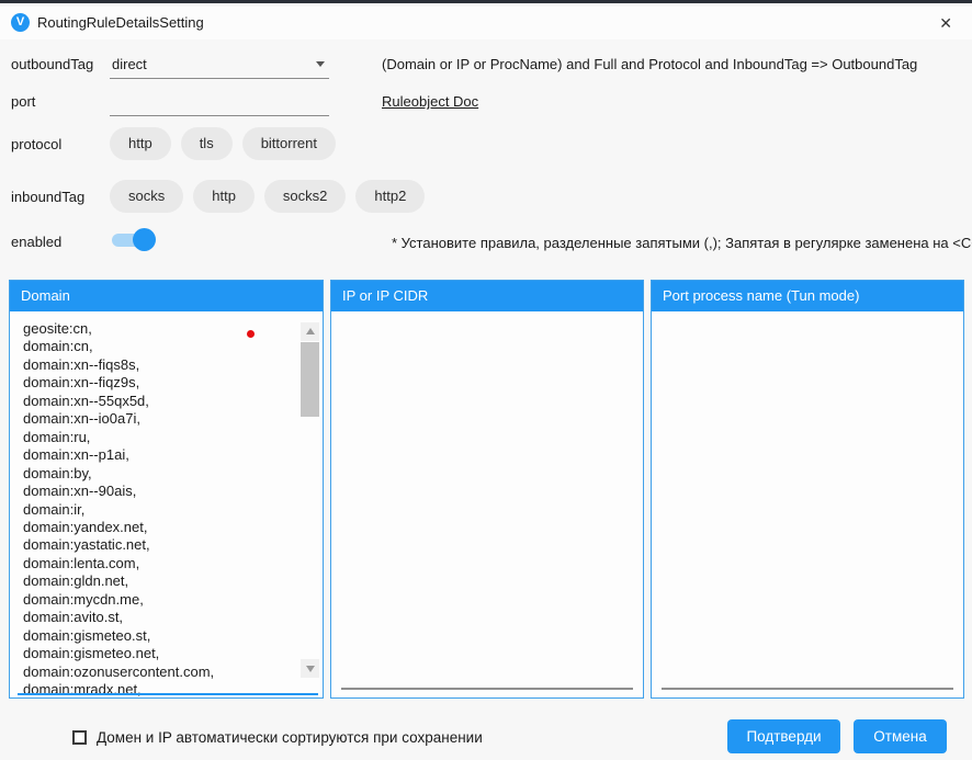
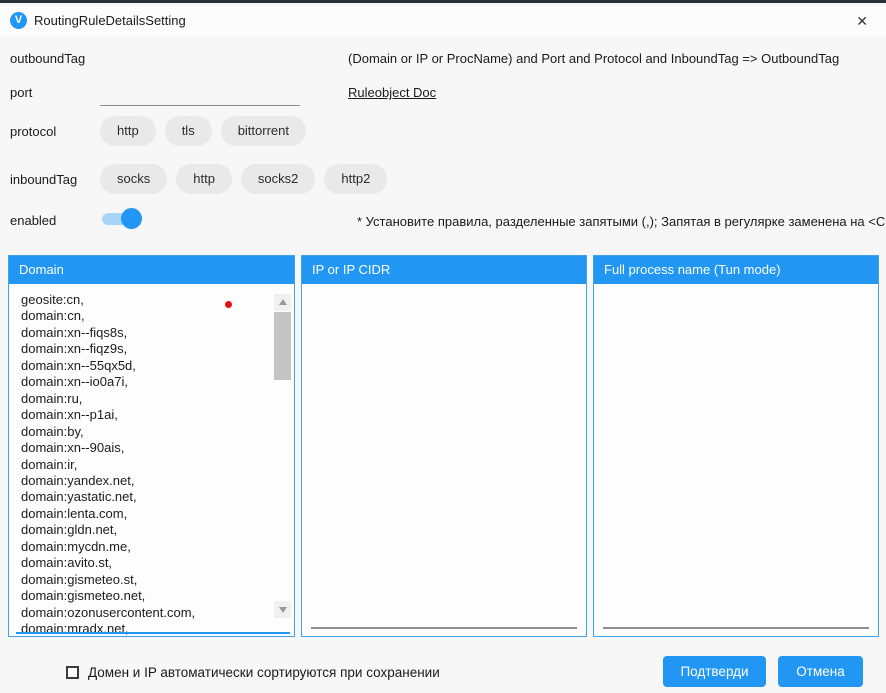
  V
  RoutingRuleDetailsSetting
  ✕
  outboundTag
- direct
- (Domain or IP or ProcName) and Full and Protocol and InboundTag => OutboundTag
+ (Domain or IP or ProcName) and Port and Protocol and InboundTag => OutboundTag
  port
  Ruleobject Doc
  protocol
  http
  tls
  bittorrent
  inboundTag
  socks
  http
  socks2
  http2
  enabled
  * Установите правила, разделенные запятыми (,); Запятая в регулярке заменена на <C
  Domain
  geosite:cn,
  domain:cn,
  domain:xn--fiqs8s,
  domain:xn--fiqz9s,
  domain:xn--55qx5d,
  domain:xn--io0a7i,
  domain:ru,
  domain:xn--p1ai,
  domain:by,
  domain:xn--90ais,
  domain:ir,
  domain:yandex.net,
  domain:yastatic.net,
  domain:lenta.com,
  domain:gldn.net,
  domain:mycdn.me,
  domain:avito.st,
  domain:gismeteo.st,
  domain:gismeteo.net,
  domain:ozonusercontent.com,
  domain:mradx.net,
  IP or IP CIDR
- Port process name (Tun mode)
+ Full process name (Tun mode)
  Домен и IP автоматически сортируются при сохранении
  Подтверди
  Отмена
